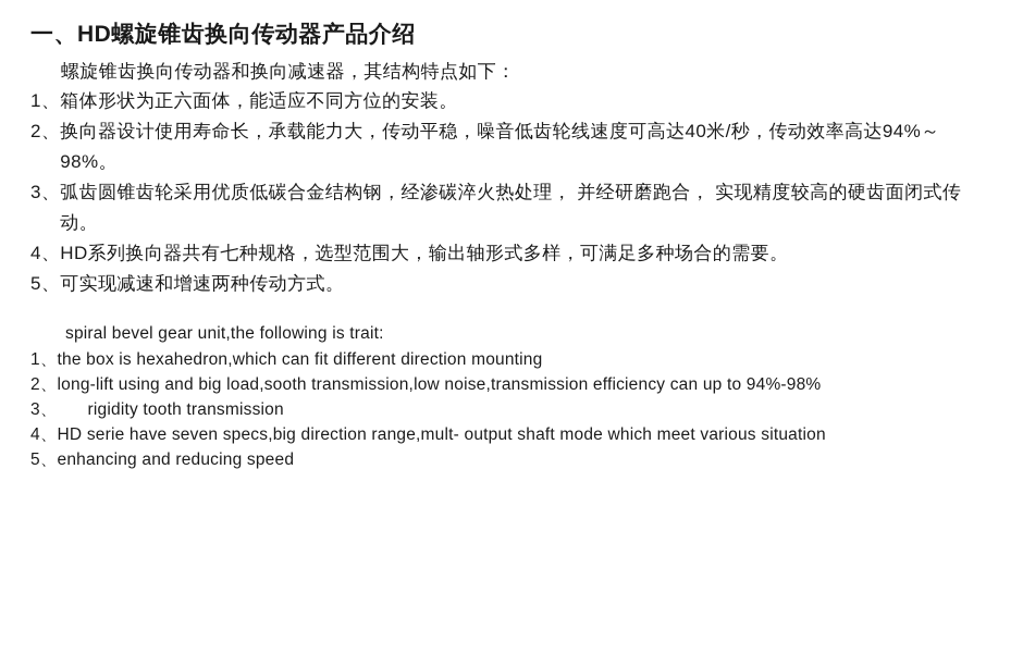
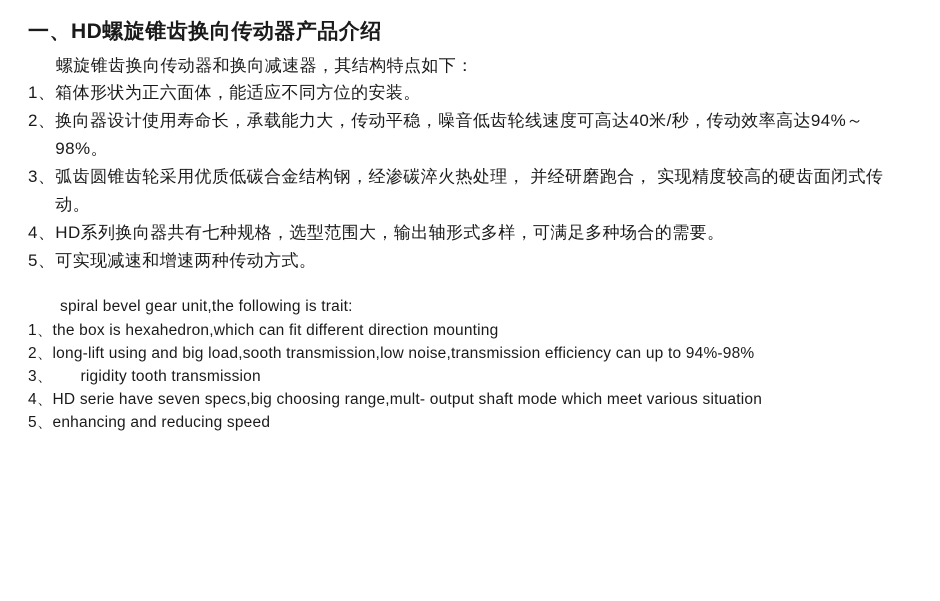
  一、HD螺旋锥齿换向传动器产品介绍
  螺旋锥齿换向传动器和换向减速器，其结构特点如下：
  1、
  箱体形状为正六面体，能适应不同方位的安装。
  2、
  换向器设计使用寿命长，承载能力大，传动平稳，噪音低齿轮线速度可高达40米/秒，传动效率高达94%～98%。
  3、
  弧齿圆锥齿轮采用优质低碳合金结构钢，经渗碳淬火热处理， 并经研磨跑合， 实现精度较高的硬齿面闭式传动。
  4、
  HD系列换向器共有七种规格，选型范围大，输出轴形式多样，可满足多种场合的需要。
  5、
  可实现减速和增速两种传动方式。
  spiral bevel gear unit,the following is trait:
  1、
  the box is hexahedron,which can fit different direction mounting
  2、
  long-lift using and big load,sooth transmission,low noise,transmission efficiency can up to 94%-98%
  3、
  rigidity tooth transmission
  4、
- HD serie have seven specs,big direction range,mult- output shaft mode which meet various situation
+ HD serie have seven specs,big choosing range,mult- output shaft mode which meet various situation
  5、
  enhancing and reducing speed
